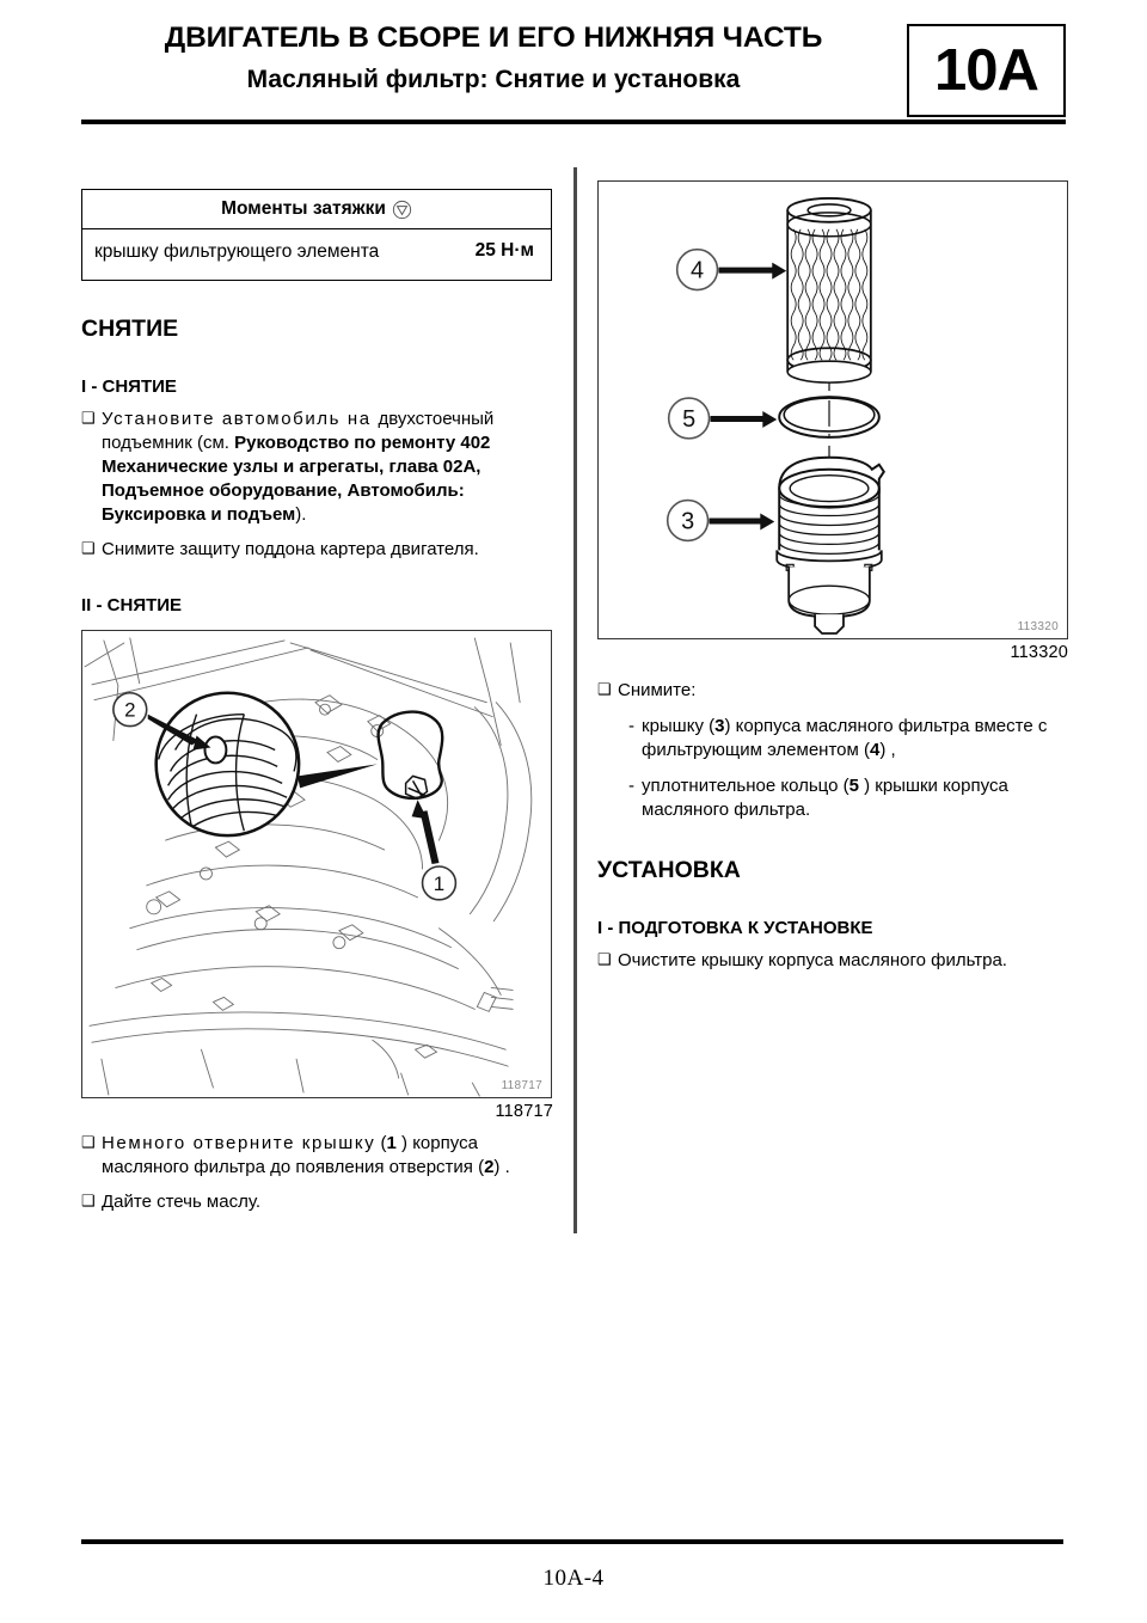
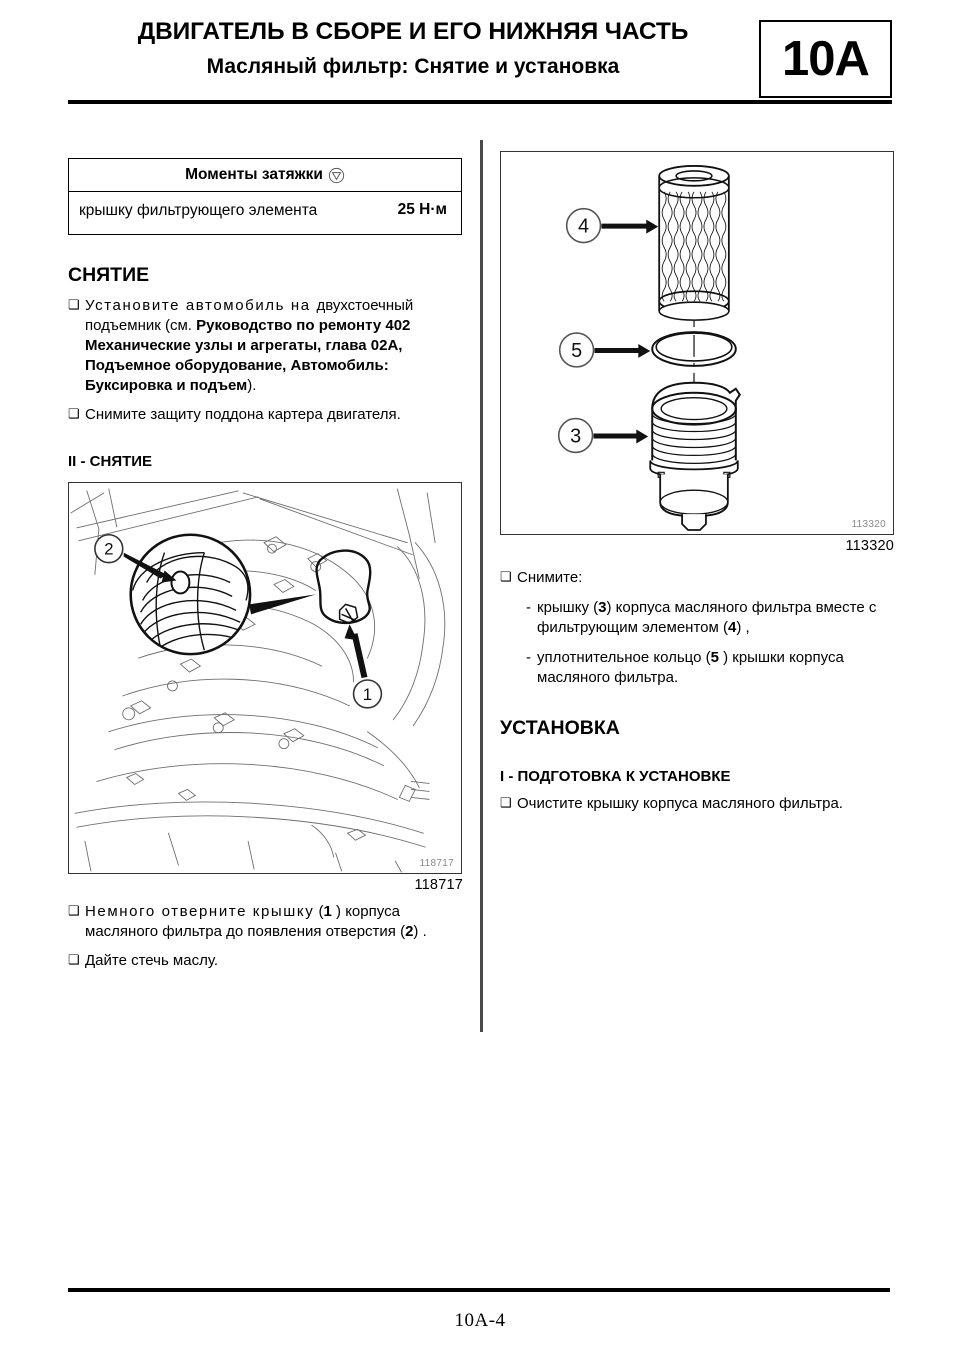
  ДВИГАТЕЛЬ В СБОРЕ И ЕГО НИЖНЯЯ ЧАСТЬ
  Масляный фильтр: Снятие и установка
  10A
  Моменты затяжки
  крышку фильтрующего элемента
  25 Н·м
  СНЯТИЕ
- I - СНЯТИЕ
  ❑
  Установите автомобиль на двухстоечный подъемник (см. Руководство по ремонту 402 Механические узлы и агрегаты, глава 02А, Подъемное оборудование, Автомобиль: Буксировка и подъем).
  ❑
  Снимите защиту поддона картера двигателя.
  II - СНЯТИЕ
  2
  1
  118717
  118717
  ❑
  Немного отверните крышку (1 ) корпуса масляного фильтра до появления отверстия (2) .
  ❑
  Дайте стечь маслу.
  4
  5
  3
  113320
  113320
  ❑
  Снимите:
  -
  крышку (3) корпуса масляного фильтра вместе с фильтрующим элементом (4) ,
  -
  уплотнительное кольцо (5 ) крышки корпуса масляного фильтра.
  УСТАНОВКА
  I - ПОДГОТОВКА К УСТАНОВКЕ
  ❑
  Очистите крышку корпуса масляного фильтра.
  10A-4
